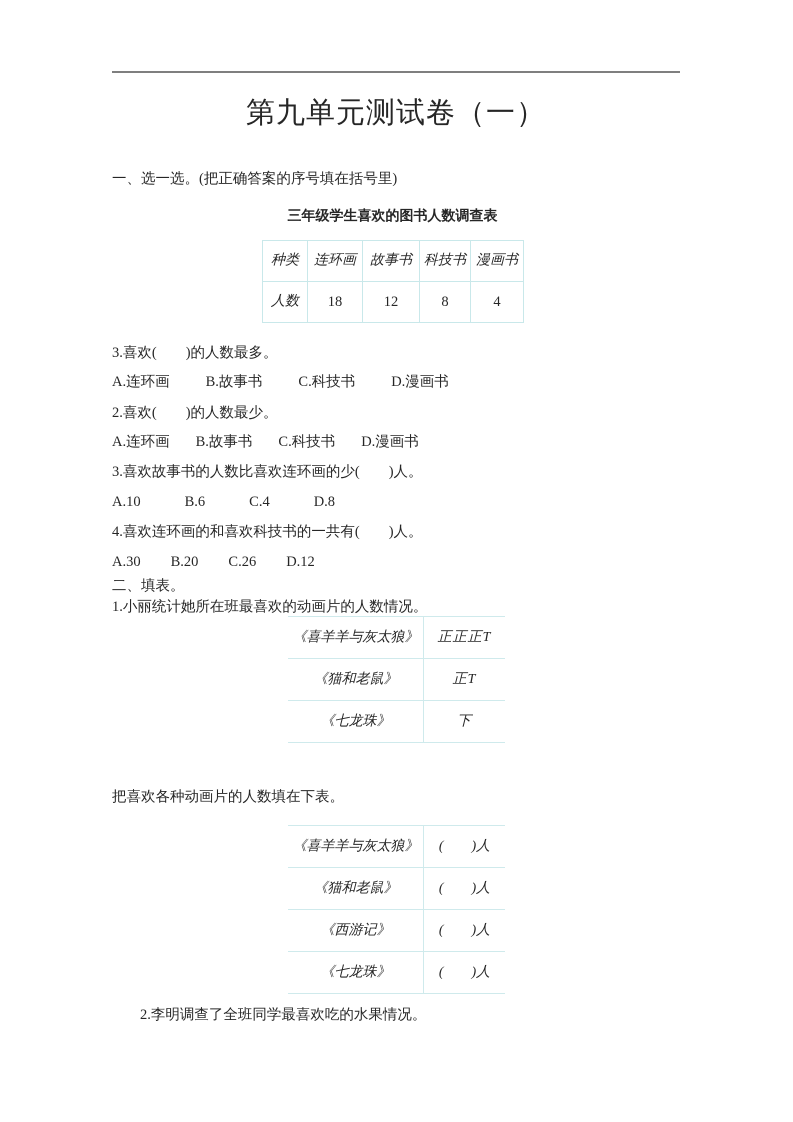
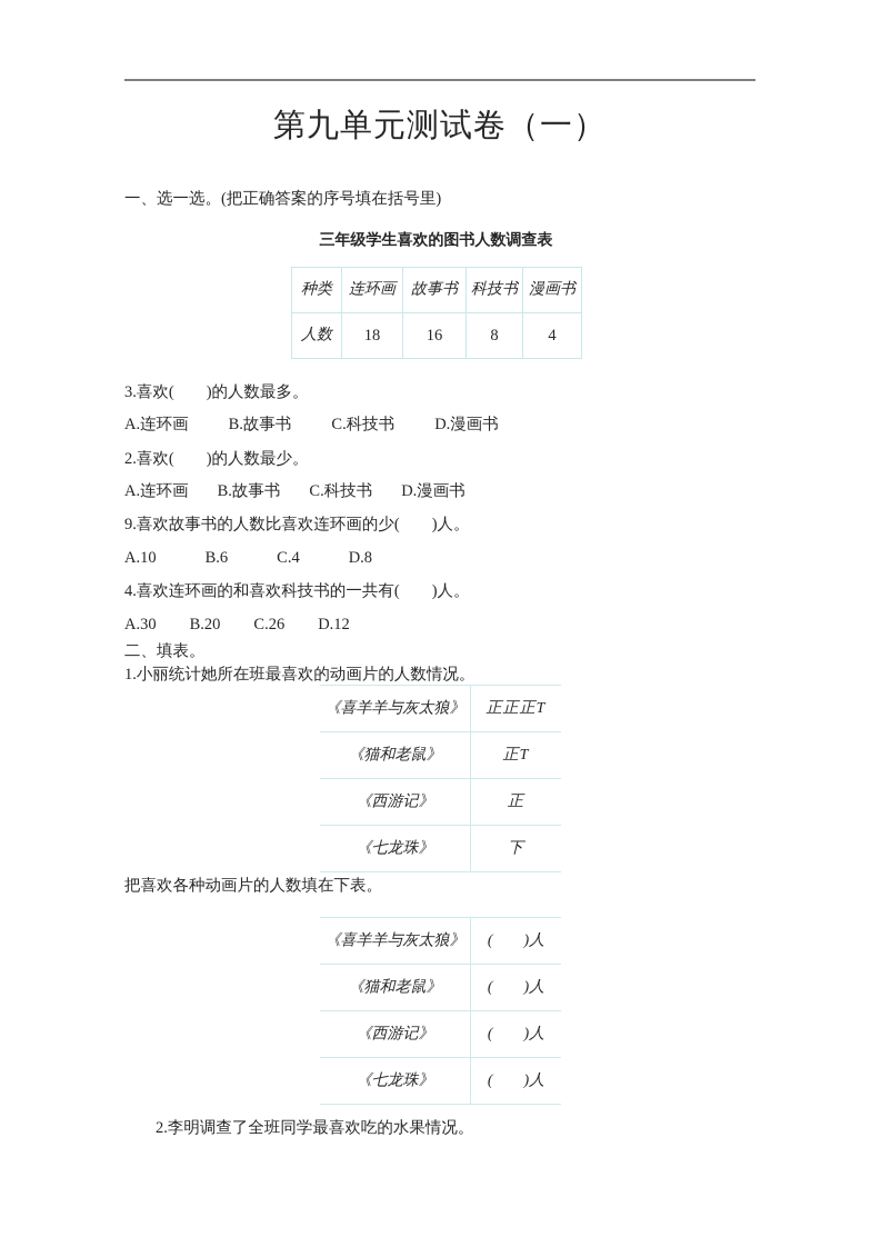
  第九单元测试卷（一）
  一、选一选。(把正确答案的序号填在括号里)
  三年级学生喜欢的图书人数调查表
  种类	连环画	故事书	科技书	漫画书
- 人数	18	12	8	4
+ 人数	18	16	8	4
  3.喜欢( )的人数最多。
  A.连环画
  B.故事书
  C.科技书
  D.漫画书
  2.喜欢( )的人数最少。
  A.连环画
  B.故事书
  C.科技书
  D.漫画书
- 3.喜欢故事书的人数比喜欢连环画的少( )人。
+ 9.喜欢故事书的人数比喜欢连环画的少( )人。
  A.10
  B.6
  C.4
  D.8
  4.喜欢连环画的和喜欢科技书的一共有( )人。
  A.30
  B.20
  C.26
  D.12
  二、填表。
  1.小丽统计她所在班最喜欢的动画片的人数情况。
  《喜羊羊与灰太狼》	正正正T
  《猫和老鼠》	正T
+ 《西游记》	正
  《七龙珠》	下
  把喜欢各种动画片的人数填在下表。
  《喜羊羊与灰太狼》	( )人
  《猫和老鼠》	( )人
  《西游记》	( )人
  《七龙珠》	( )人
  2.李明调查了全班同学最喜欢吃的水果情况。
